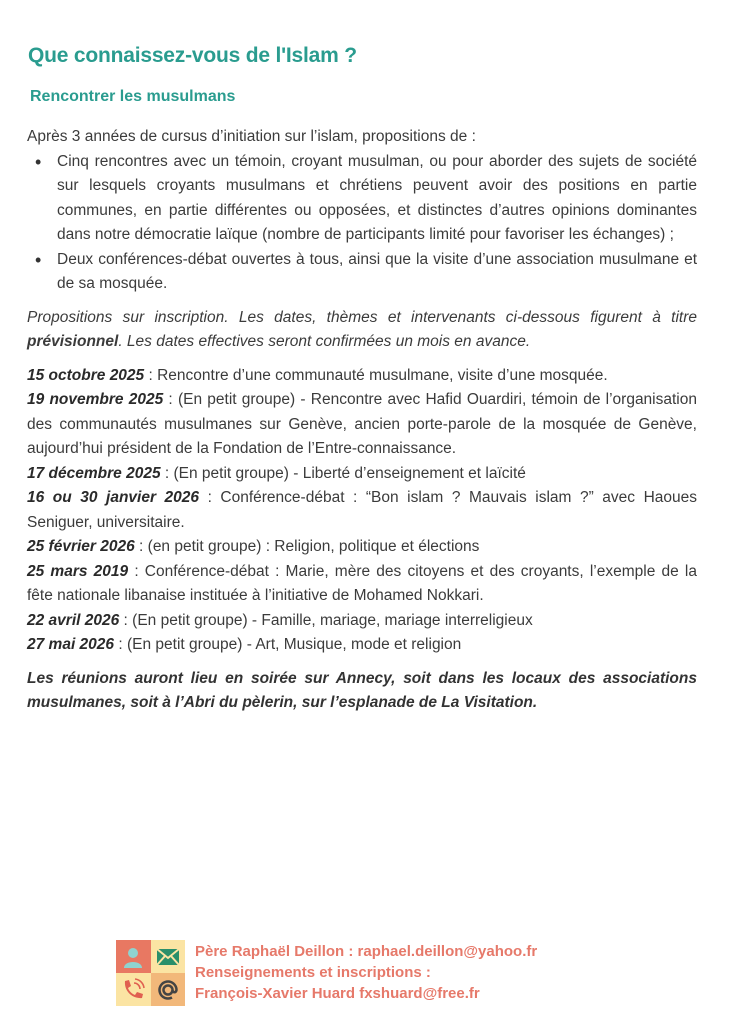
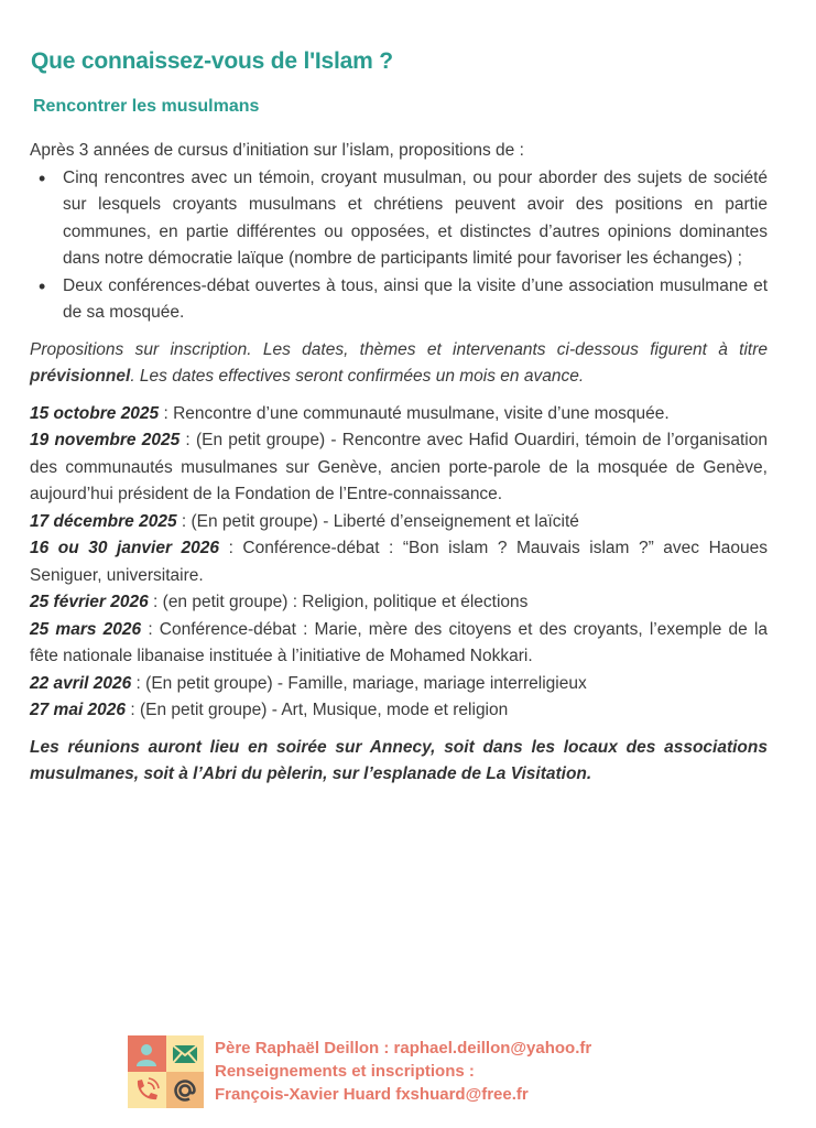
  Que connaissez-vous de l'Islam ?
  Rencontrer les musulmans
  Après 3 années de cursus d’initiation sur l’islam, propositions de :
  Cinq rencontres avec un témoin, croyant musulman, ou pour aborder des sujets de société sur lesquels croyants musulmans et chrétiens peuvent avoir des positions en partie communes, en partie différentes ou opposées, et distinctes d’autres opinions dominantes dans notre démocratie laïque (nombre de participants limité pour favoriser les échanges) ;
  Deux conférences-débat ouvertes à tous, ainsi que la visite d’une association musulmane et de sa mosquée.
  Propositions sur inscription. Les dates, thèmes et intervenants ci-dessous figurent à titre prévisionnel. Les dates effectives seront confirmées un mois en avance.
  15 octobre 2025 : Rencontre d’une communauté musulmane, visite d’une mosquée.
  19 novembre 2025 : (En petit groupe) - Rencontre avec Hafid Ouardiri, témoin de l’organisation des communautés musulmanes sur Genève, ancien porte-parole de la mosquée de Genève, aujourd’hui président de la Fondation de l’Entre-connaissance.
  17 décembre 2025 : (En petit groupe) - Liberté d’enseignement et laïcité
  16 ou 30 janvier 2026 : Conférence-débat : “Bon islam ? Mauvais islam ?” avec Haoues Seniguer, universitaire.
  25 février 2026 : (en petit groupe) : Religion, politique et élections
- 25 mars 2019 : Conférence-débat : Marie, mère des citoyens et des croyants, l’exemple de la fête nationale libanaise instituée à l’initiative de Mohamed Nokkari.
+ 25 mars 2026 : Conférence-débat : Marie, mère des citoyens et des croyants, l’exemple de la fête nationale libanaise instituée à l’initiative de Mohamed Nokkari.
  22 avril 2026 : (En petit groupe) - Famille, mariage, mariage interreligieux
  27 mai 2026 : (En petit groupe) - Art, Musique, mode et religion
  Les réunions auront lieu en soirée sur Annecy, soit dans les locaux des associations musulmanes, soit à l’Abri du pèlerin, sur l’esplanade de La Visitation.
  Père Raphaël Deillon : raphael.deillon@yahoo.fr
  Renseignements et inscriptions :
  François-Xavier Huard fxshuard@free.fr
